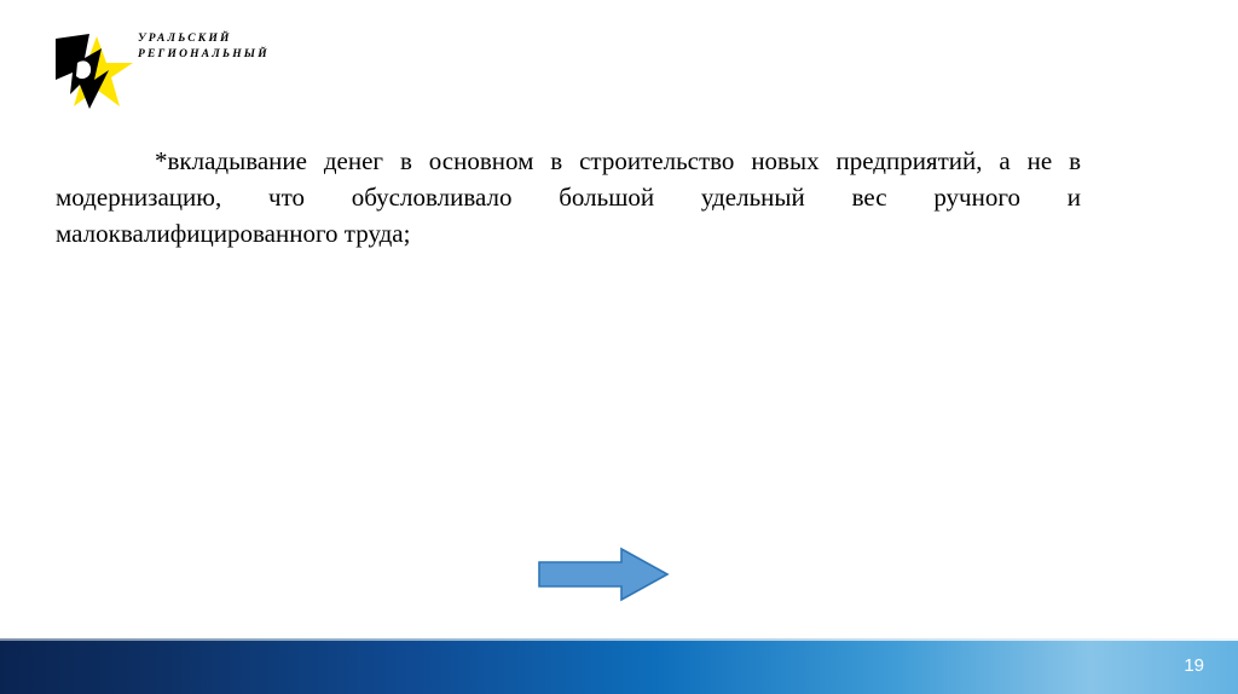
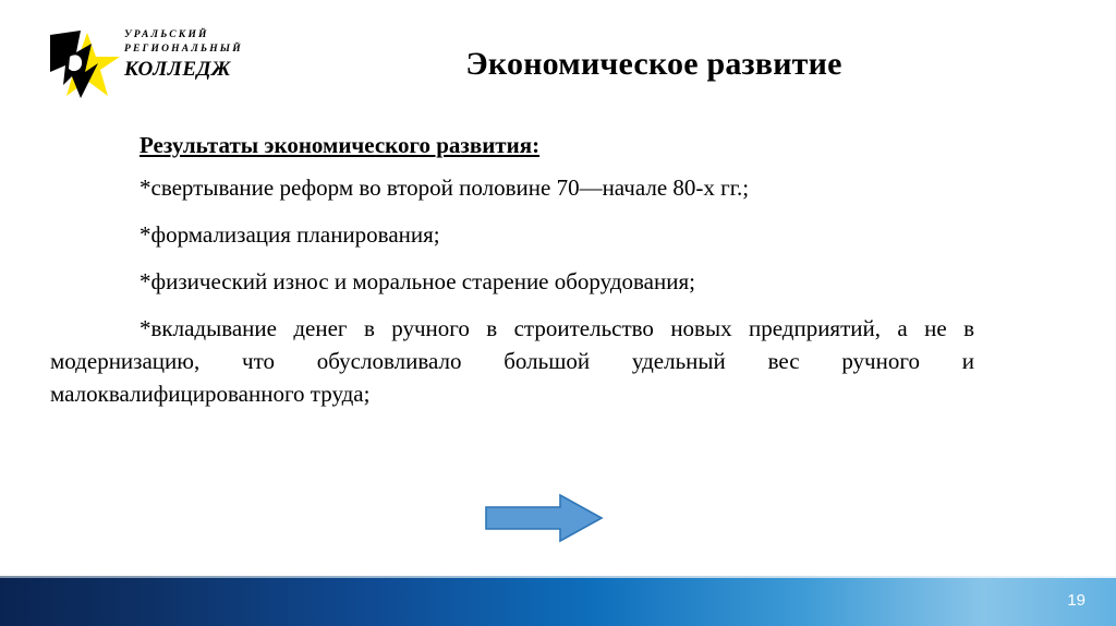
  УРАЛЬСКИЙ
  РЕГИОНАЛЬНЫЙ
+ КОЛЛЕДЖ
+ Экономическое развитие
+ Результаты экономического развития:
+ *свертывание реформ во второй половине 70—начале 80-х гг.;
+ *формализация планирования;
+ *физический износ и моральное старение оборудования;
- *вкладывание денег в основном в строительство новых предприятий, а не в модернизацию, что обусловливало большой удельный вес ручного и малоквалифицированного труда;
+ *вкладывание денег в ручного в строительство новых предприятий, а не в модернизацию, что обусловливало большой удельный вес ручного и малоквалифицированного труда;
  19
